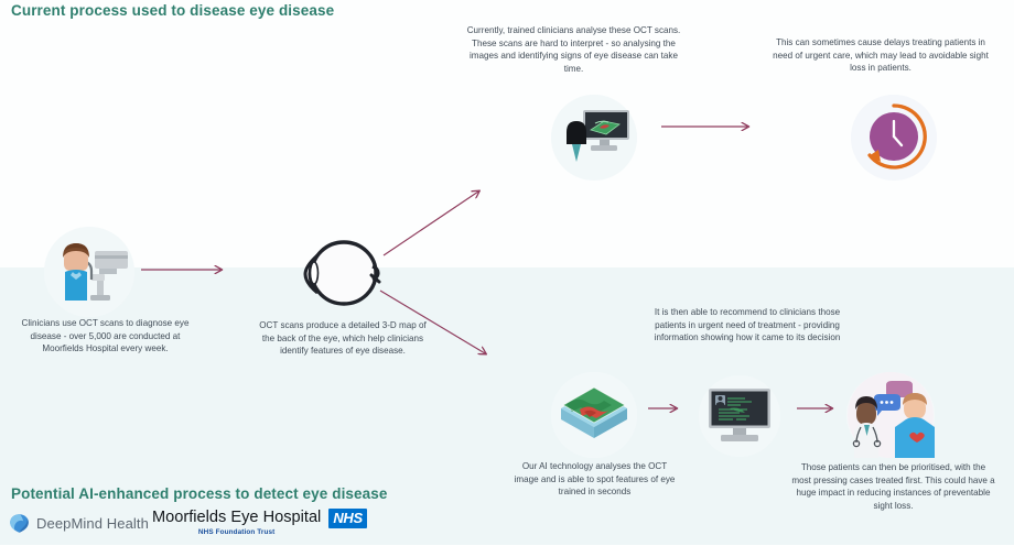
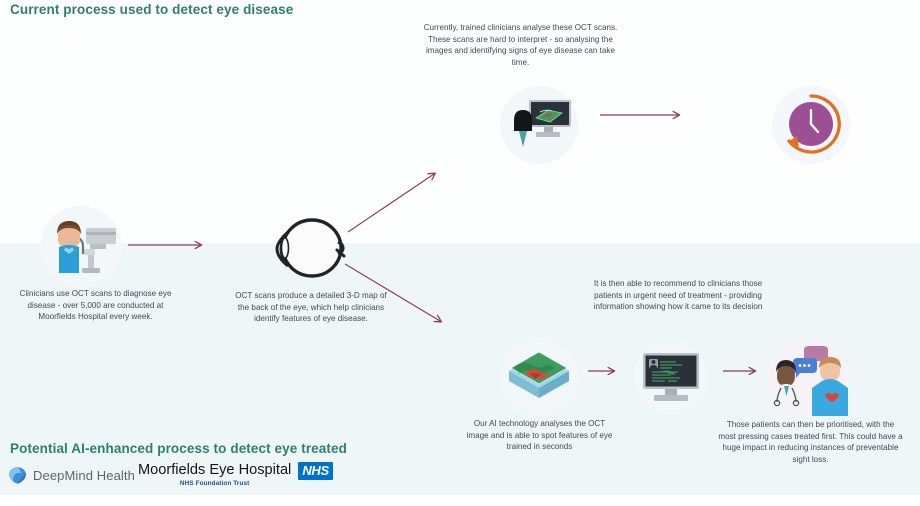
- Current process used to disease eye disease
+ Current process used to detect eye disease
- Potential AI-enhanced process to detect eye disease
+ Potential AI-enhanced process to detect eye treated
  Clinicians use OCT scans to diagnose eye disease - over 5,000 are conducted at Moorfields Hospital every week.
  OCT scans produce a detailed 3-D map of the back of the eye, which help clinicians identify features of eye disease.
  Currently, trained clinicians analyse these OCT scans. These scans are hard to interpret - so analysing the images and identifying signs of eye disease can take time.
- This can sometimes cause delays treating patients in need of urgent care, which may lead to avoidable sight loss in patients.
  Our AI technology analyses the OCT image and is able to spot features of eye trained in seconds
  It is then able to recommend to clinicians those patients in urgent need of treatment - providing information showing how it came to its decision
  Those patients can then be prioritised, with the most pressing cases treated first. This could have a huge impact in reducing instances of preventable sight loss.
  DeepMind Health
  Moorfields Eye Hospital
  NHS
